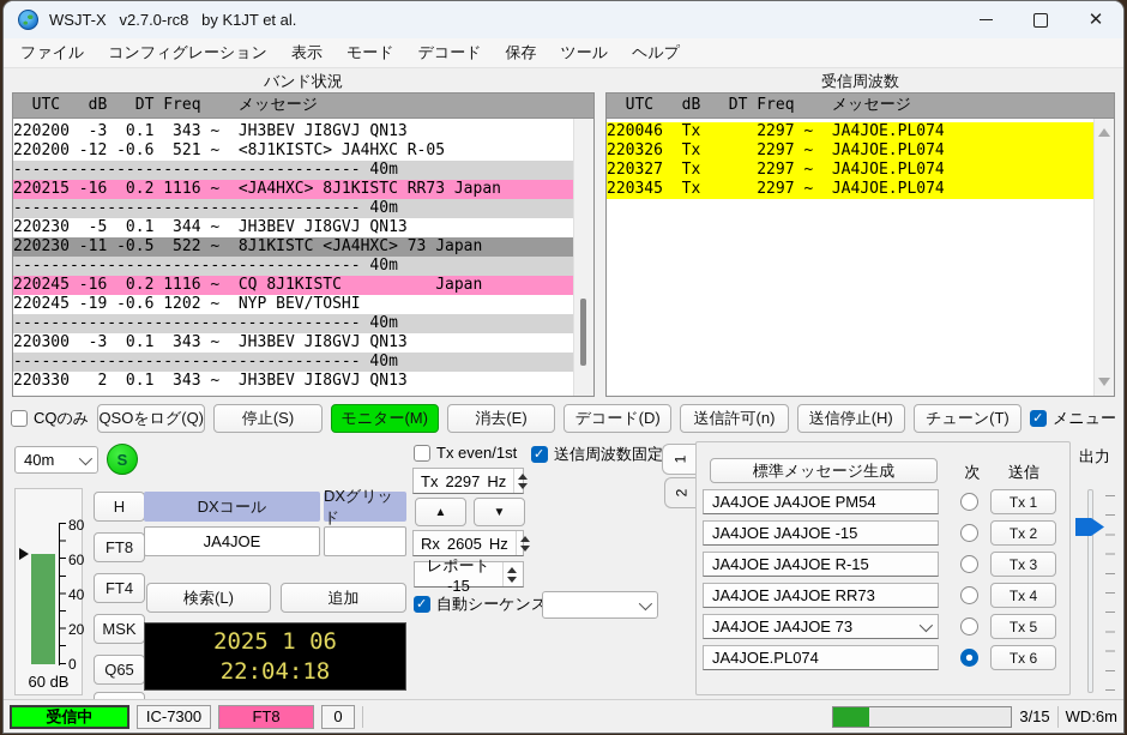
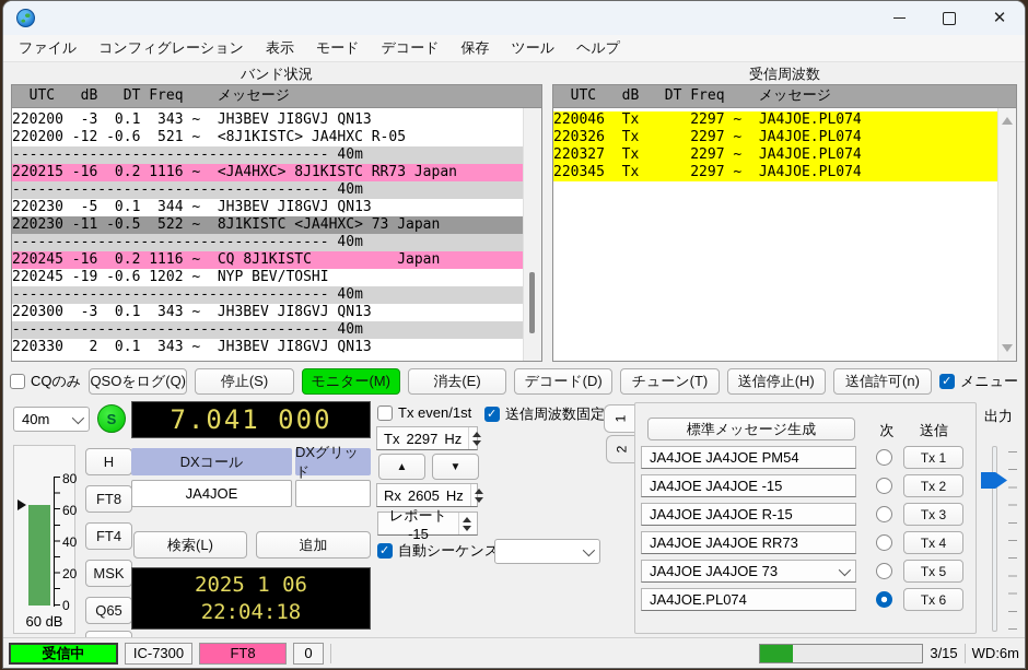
- WSJT-X v2.7.0-rc8 by K1JT et al.
  ✕
  ファイル
  コンフィグレーション
  表示
  モード
  デコード
  保存
  ツール
  ヘルプ
  バンド状況
  受信周波数
  UTC dB DT Freq メッセージ
  220200 -3 0.1 343 ~ JH3BEV JI8GVJ QN13
  220200 -12 -0.6 521 ~ <8J1KISTC> JA4HXC R-05
  ------------------------------------- 40m
  220215 -16 0.2 1116 ~ <JA4HXC> 8J1KISTC RR73 Japan
  ------------------------------------- 40m
  220230 -5 0.1 344 ~ JH3BEV JI8GVJ QN13
  220230 -11 -0.5 522 ~ 8J1KISTC <JA4HXC> 73 Japan
  ------------------------------------- 40m
  220245 -16 0.2 1116 ~ CQ 8J1KISTC Japan
  220245 -19 -0.6 1202 ~ NYP BEV/TOSHI
  ------------------------------------- 40m
  220300 -3 0.1 343 ~ JH3BEV JI8GVJ QN13
  ------------------------------------- 40m
  220330 2 0.1 343 ~ JH3BEV JI8GVJ QN13
  UTC dB DT Freq メッセージ
  220046 Tx 2297 ~ JA4JOE.PL074
  220326 Tx 2297 ~ JA4JOE.PL074
  220327 Tx 2297 ~ JA4JOE.PL074
  220345 Tx 2297 ~ JA4JOE.PL074
  CQのみ
  QSOをログ(Q)
  停止(S)
  モニター(M)
  消去(E)
  デコード(D)
- 送信許可(n)
+ チューン(T)
  送信停止(H)
- チューン(T)
+ 送信許可(n)
  メニュー
  40m
  S
+ 7.041 000
  80
  60
  40
  20
  0
  60 dB
  H
  FT8
  FT4
  MSK
  Q65
  DXコール
  DXグリッド
  JA4JOE
  検索(L)
  追加
  2025 1 06
  22:04:18
  Tx even/1st
  送信周波数固定
  Tx
  2297
  Hz
  ▲
  ▼
  Rx
  2605
  Hz
  レポート -15
  自動シーケンス
  標準メッセージ生成
  次
  送信
  JA4JOE JA4JOE PM54
  Tx 1
  JA4JOE JA4JOE -15
  Tx 2
  JA4JOE JA4JOE R-15
  Tx 3
  JA4JOE JA4JOE RR73
  Tx 4
  JA4JOE JA4JOE 73
  Tx 5
  JA4JOE.PL074
  Tx 6
  出力
  受信中
  IC-7300
  FT8
  0
  3/15
  WD:6m
